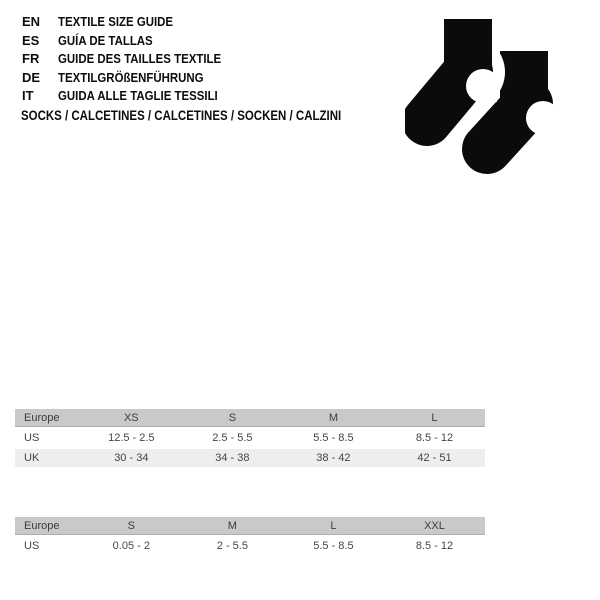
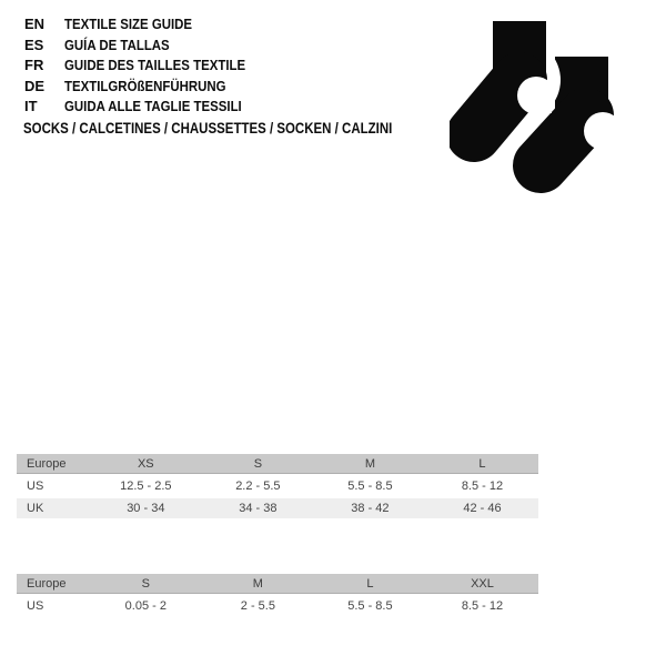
  EN
  TEXTILE SIZE GUIDE
  ES
  GUÍA DE TALLAS
  FR
  GUIDE DES TAILLES TEXTILE
  DE
  TEXTILGRÖßENFÜHRUNG
  IT
  GUIDA ALLE TAGLIE TESSILI
- SOCKS / CALCETINES / CALCETINES / SOCKEN / CALZINI
+ SOCKS / CALCETINES / CHAUSSETTES / SOCKEN / CALZINI
  Europe	XS	S	M	L
- US	12.5 - 2.5	2.5 - 5.5	5.5 - 8.5	8.5 - 12
+ US	12.5 - 2.5	2.2 - 5.5	5.5 - 8.5	8.5 - 12
- UK	30 - 34	34 - 38	38 - 42	42 - 51
+ UK	30 - 34	34 - 38	38 - 42	42 - 46
  Europe	S	M	L	XXL
  US	0.05 - 2	2 - 5.5	5.5 - 8.5	8.5 - 12
